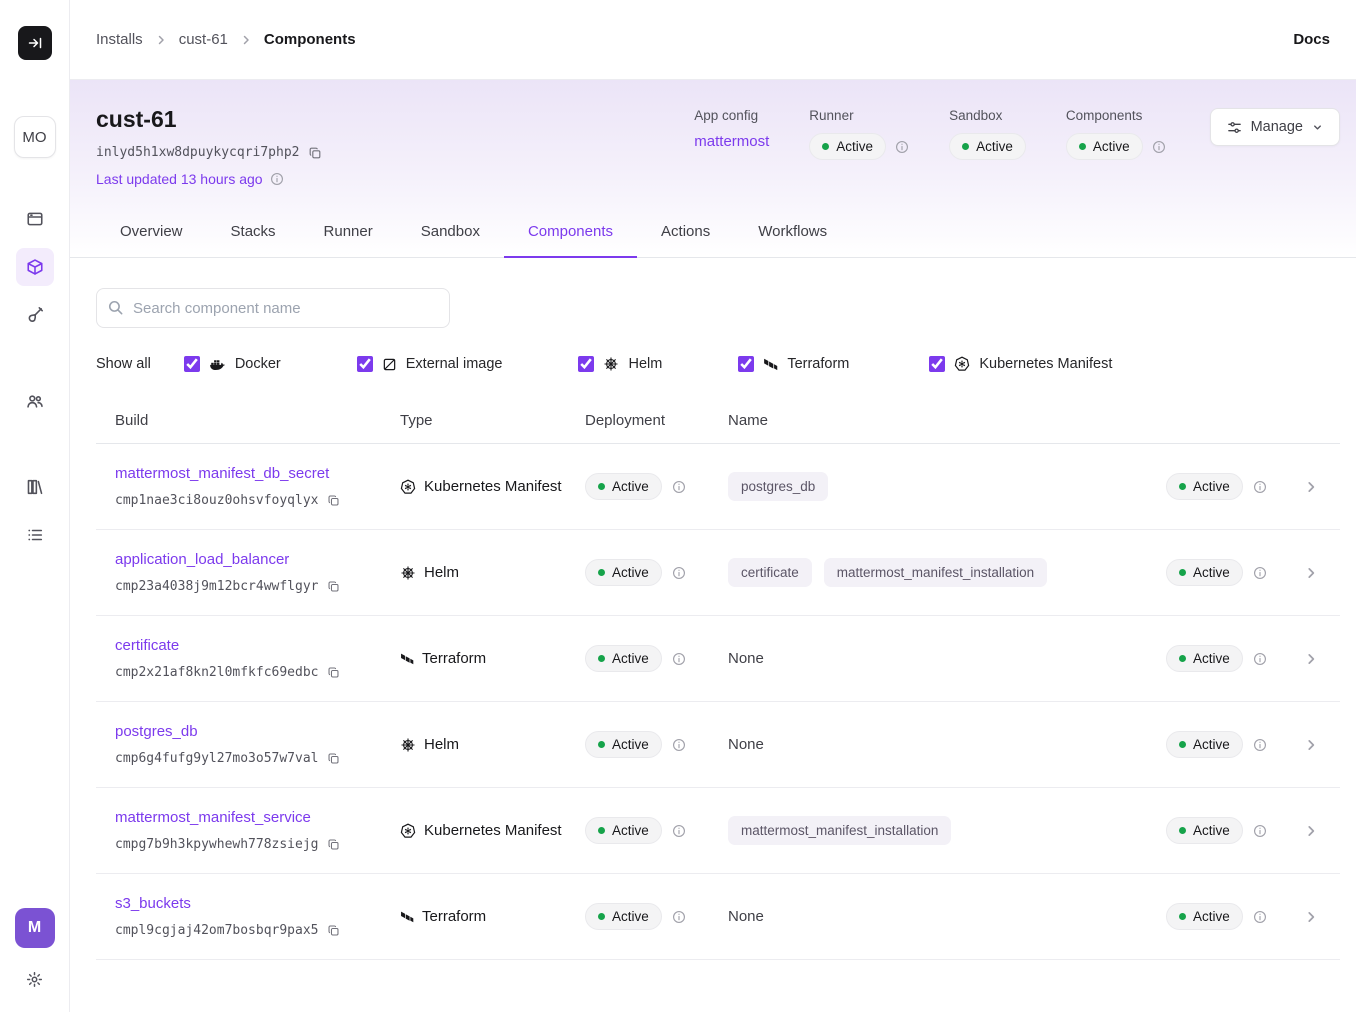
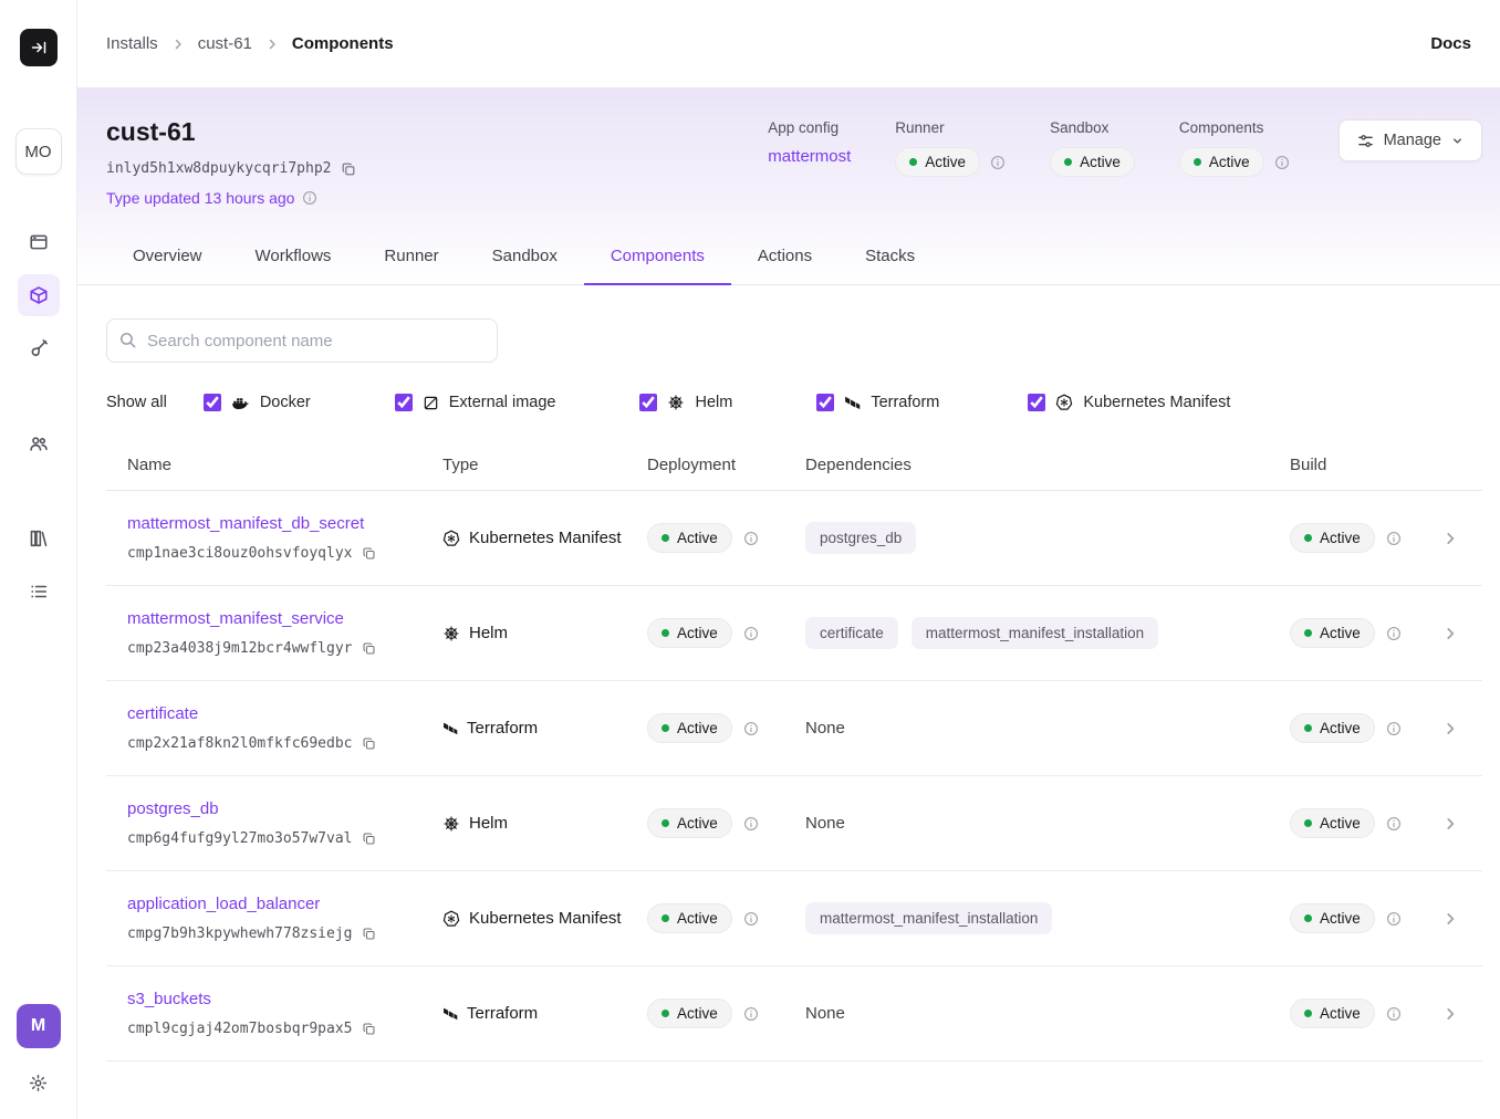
  MO
  M
  Installs
  cust-61
  Components
  Docs
  cust-61
  inlyd5h1xw8dpuykycqri7php2
- Last updated 13 hours ago
+ Type updated 13 hours ago
  App config
  mattermost
  Runner
  Active
  Sandbox
  Active
  Components
  Active
  Manage
  Overview
- Stacks
+ Workflows
  Runner
  Sandbox
  Components
  Actions
- Workflows
+ Stacks
  Search component name
  Show all
  Docker
  External image
  Helm
  Terraform
  Kubernetes Manifest
- Build
+ Name
  Type
  Deployment
+ Dependencies
- Name
+ Build
  mattermost_manifest_db_secret
  cmp1nae3ci8ouz0ohsvfoyqlyx
  Kubernetes Manifest
  Active
  postgres_db
  Active
- application_load_balancer
+ mattermost_manifest_service
  cmp23a4038j9m12bcr4wwflgyr
  Helm
  Active
  certificate
  mattermost_manifest_installation
  Active
  certificate
  cmp2x21af8kn2l0mfkfc69edbc
  Terraform
  Active
  None
  Active
  postgres_db
  cmp6g4fufg9yl27mo3o57w7val
  Helm
  Active
  None
  Active
- mattermost_manifest_service
+ application_load_balancer
  cmpg7b9h3kpywhewh778zsiejg
  Kubernetes Manifest
  Active
  mattermost_manifest_installation
  Active
  s3_buckets
  cmpl9cgjaj42om7bosbqr9pax5
  Terraform
  Active
  None
  Active
